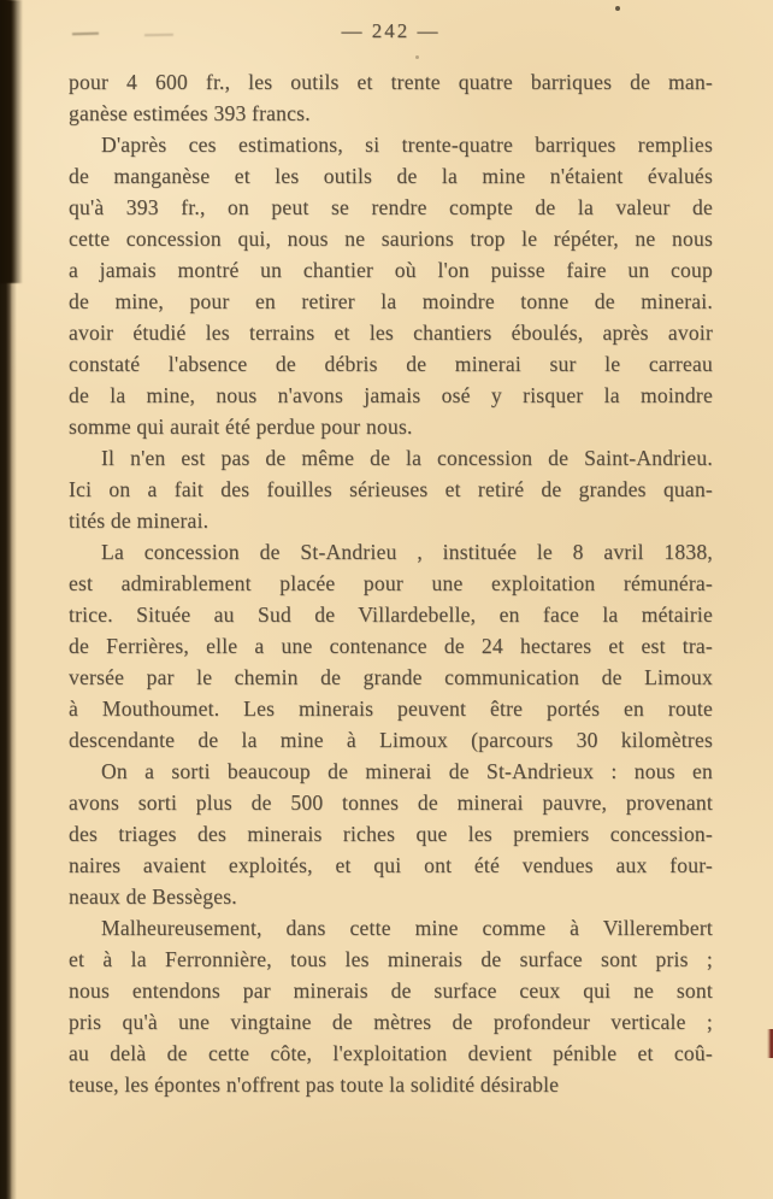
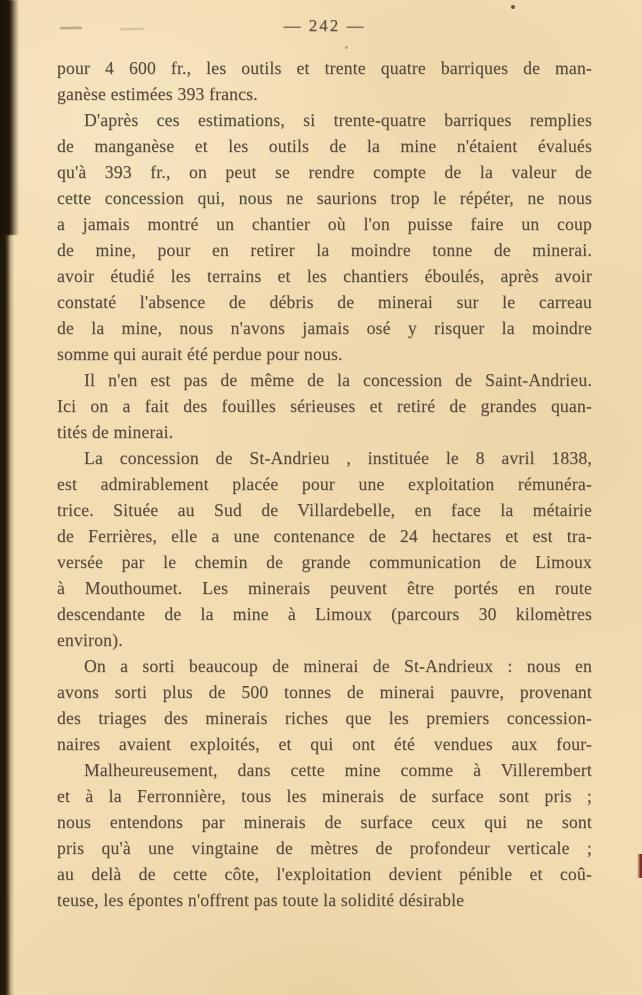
  — 242 —
  pour 4 600 fr., les outils et trente quatre barriques de man-
  ganèse estimées 393 francs.
  D'après ces estimations, si trente-quatre barriques remplies
  de manganèse et les outils de la mine n'étaient évalués
  qu'à 393 fr., on peut se rendre compte de la valeur de
  cette concession qui, nous ne saurions trop le répéter, ne nous
  a jamais montré un chantier où l'on puisse faire un coup
  de mine, pour en retirer la moindre tonne de minerai.
  avoir étudié les terrains et les chantiers éboulés, après avoir
  constaté l'absence de débris de minerai sur le carreau
  de la mine, nous n'avons jamais osé y risquer la moindre
  somme qui aurait été perdue pour nous.
  Il n'en est pas de même de la concession de Saint-Andrieu.
  Ici on a fait des fouilles sérieuses et retiré de grandes quan-
  tités de minerai.
  La concession de St-Andrieu , instituée le 8 avril 1838,
  est admirablement placée pour une exploitation rémunéra-
  trice. Située au Sud de Villardebelle, en face la métairie
  de Ferrières, elle a une contenance de 24 hectares et est tra-
  versée par le chemin de grande communication de Limoux
  à Mouthoumet. Les minerais peuvent être portés en route
  descendante de la mine à Limoux (parcours 30 kilomètres
+ environ).
  On a sorti beaucoup de minerai de St-Andrieux : nous en
  avons sorti plus de 500 tonnes de minerai pauvre, provenant
  des triages des minerais riches que les premiers concession-
  naires avaient exploités, et qui ont été vendues aux four-
- neaux de Bessèges.
  Malheureusement, dans cette mine comme à Villerembert
  et à la Ferronnière, tous les minerais de surface sont pris ;
  nous entendons par minerais de surface ceux qui ne sont
  pris qu'à une vingtaine de mètres de profondeur verticale ;
  au delà de cette côte, l'exploitation devient pénible et coû-
  teuse, les épontes n'offrent pas toute la solidité désirable
